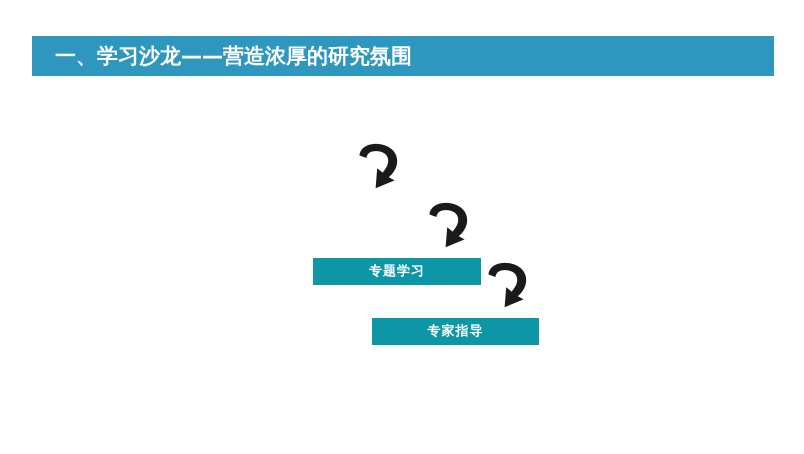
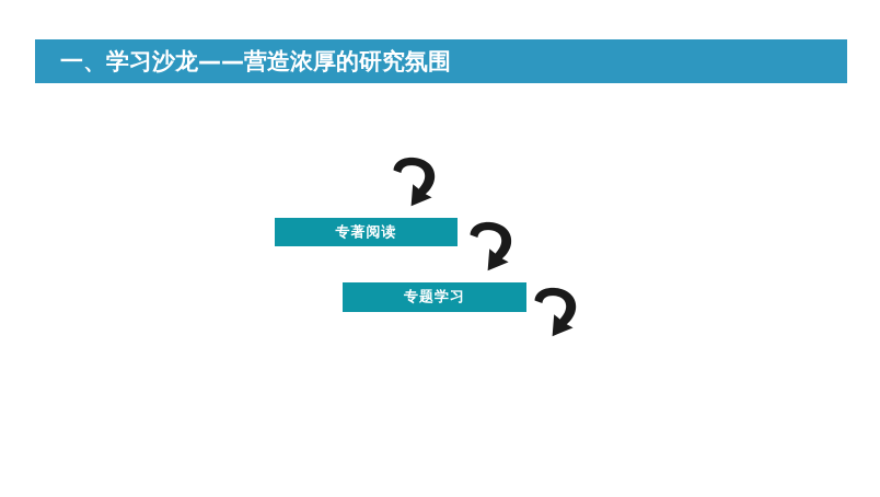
  一、学习沙龙——营造浓厚的研究氛围
+ 专著阅读
  专题学习
- 专家指导
